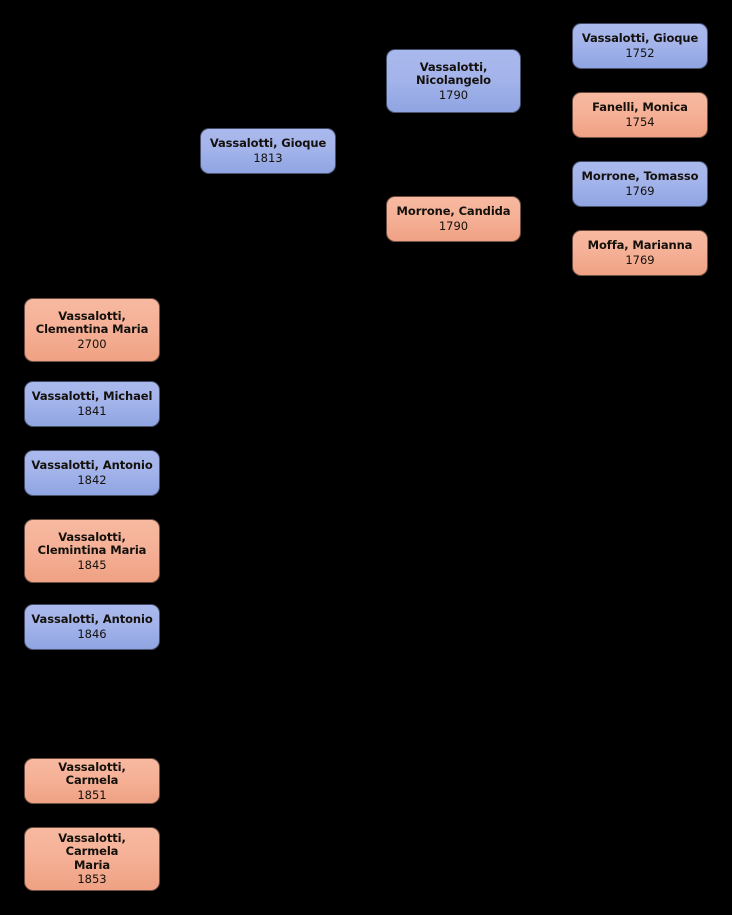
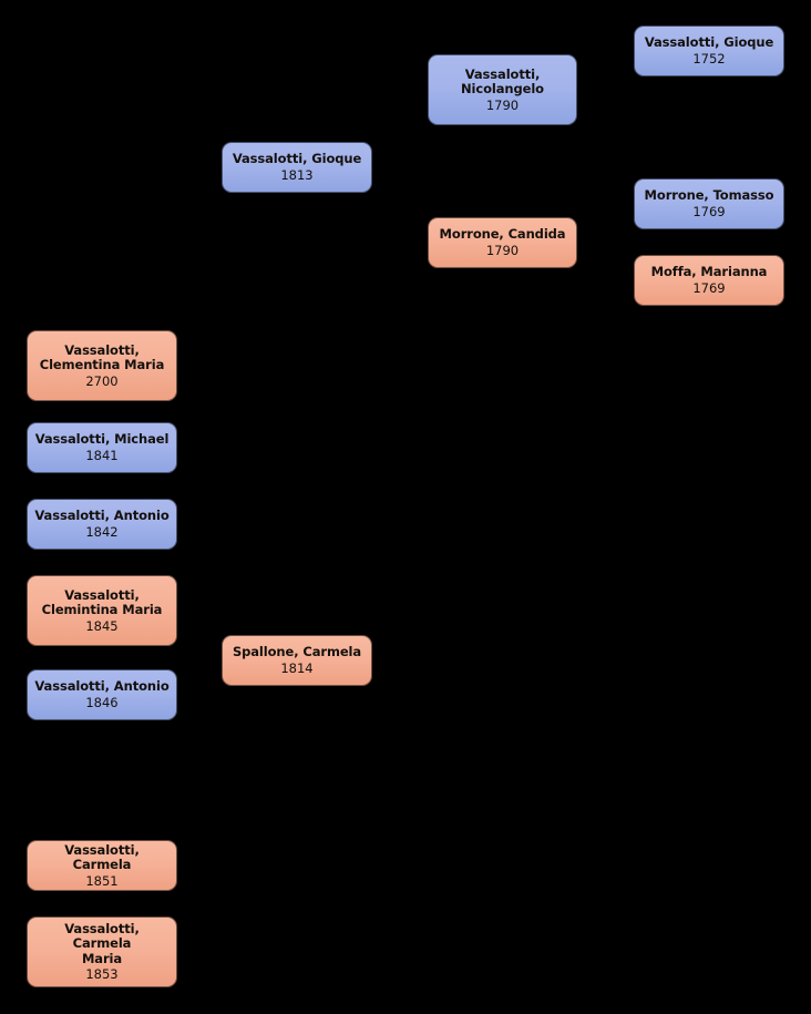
  Vassalotti,
  Clementina Maria
  2700
  Vassalotti, Michael
  1841
  Vassalotti, Antonio
  1842
  Vassalotti,
  Clemintina Maria
  1845
  Vassalotti, Antonio
  1846
  Vassalotti, Carmela
  1851
  Vassalotti, Carmela
  Maria
  1853
  Vassalotti, Gioque
  1813
+ Spallone, Carmela
+ 1814
  Vassalotti,
  Nicolangelo
  1790
  Morrone, Candida
  1790
  Vassalotti, Gioque
  1752
- Fanelli, Monica
- 1754
  Morrone, Tomasso
  1769
  Moffa, Marianna
  1769
